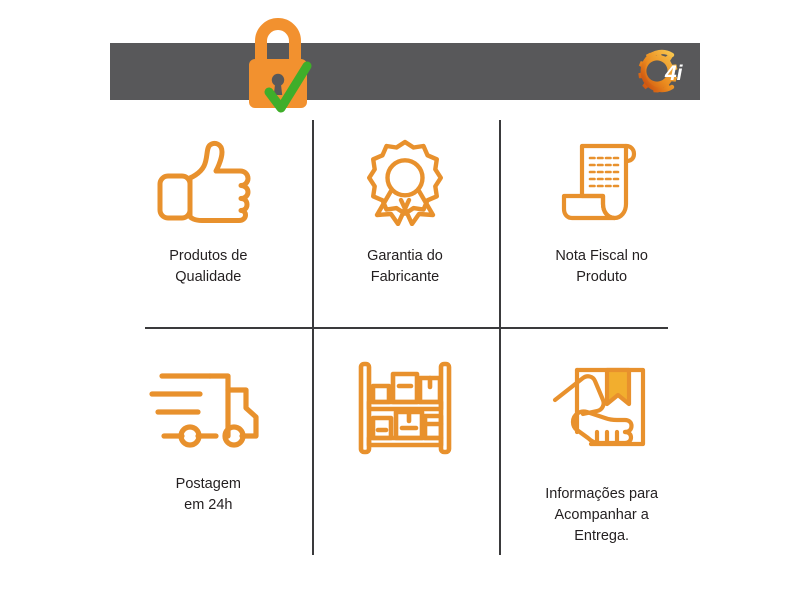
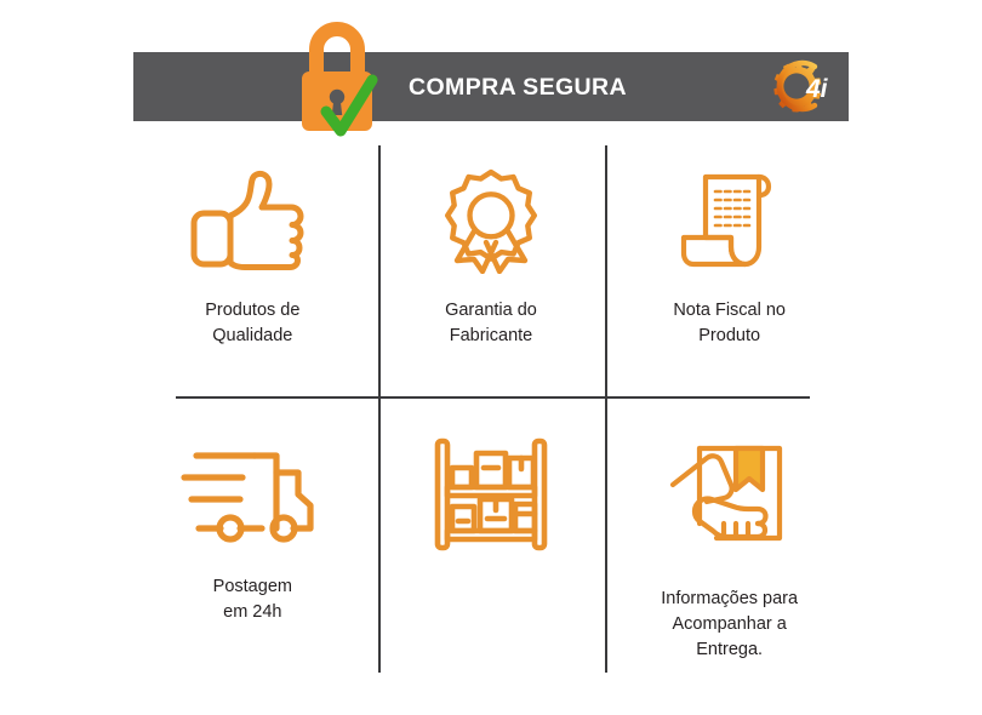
+ COMPRA SEGURA
  4i
  Produtos de
  Qualidade
  Garantia do
  Fabricante
  Nota Fiscal no
  Produto
  Postagem
  em 24h
  Informações para
  Acompanhar a
  Entrega.
